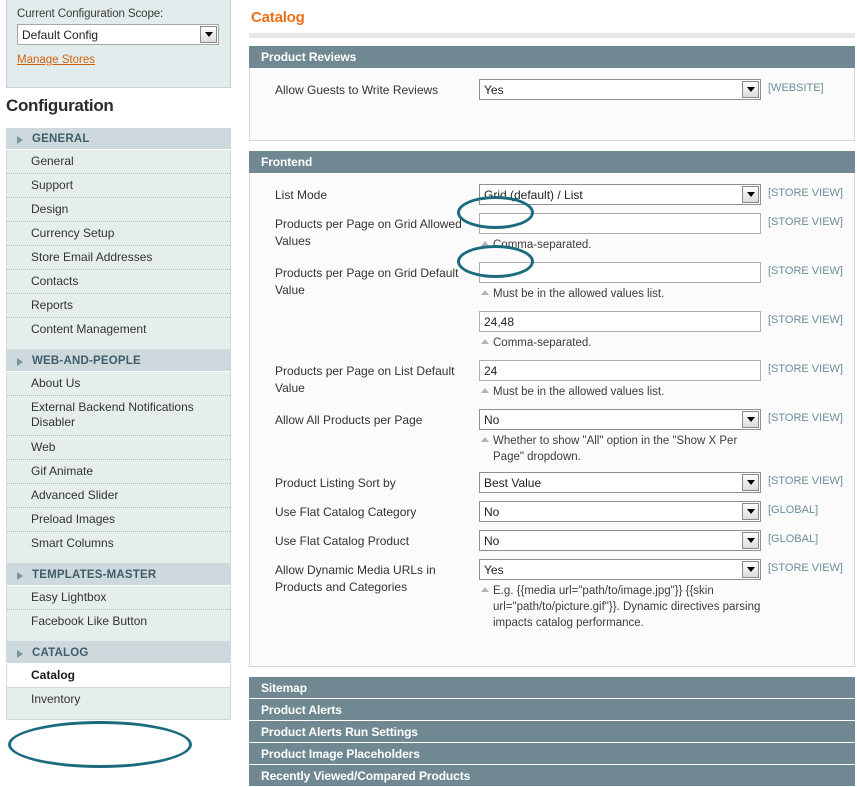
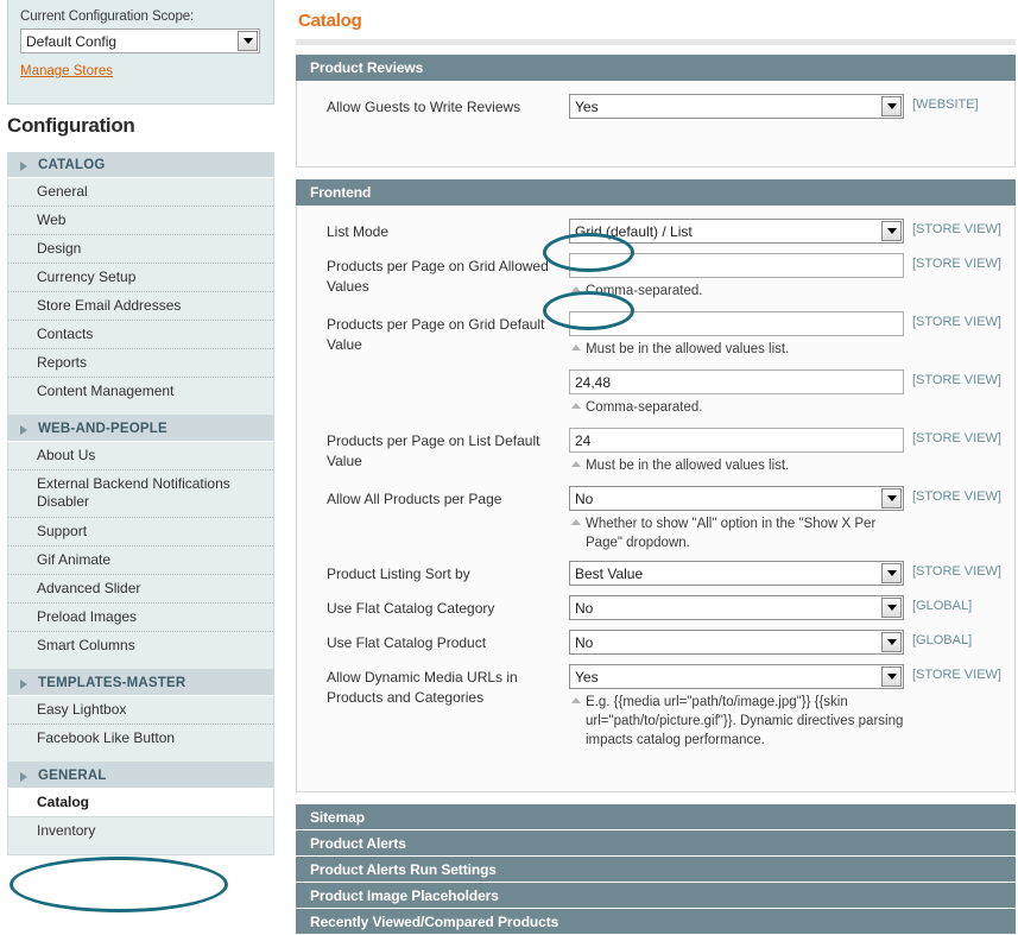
  Current Configuration Scope:
  Default Config
  Manage Stores
  Configuration
- GENERAL
+ CATALOG
  General
- Support
+ Web
  Design
  Currency Setup
  Store Email Addresses
  Contacts
  Reports
  Content Management
  WEB-AND-PEOPLE
  About Us
  External Backend Notifications Disabler
- Web
+ Support
  Gif Animate
  Advanced Slider
  Preload Images
  Smart Columns
  TEMPLATES-MASTER
  Easy Lightbox
  Facebook Like Button
- CATALOG
+ GENERAL
  Catalog
  Inventory
  Catalog
  Product Reviews
  Allow Guests to Write Reviews
  Yes
  [WEBSITE]
  Frontend
  List Mode
  Grid (default) / List
  [STORE VIEW]
  Products per Page on Grid Allowed Values
  Comma-separated.
  [STORE VIEW]
  Products per Page on Grid Default Value
  Must be in the allowed values list.
  [STORE VIEW]
  24,48
  Comma-separated.
  [STORE VIEW]
  Products per Page on List Default Value
  24
  Must be in the allowed values list.
  [STORE VIEW]
  Allow All Products per Page
  No
  Whether to show "All" option in the "Show X Per Page" dropdown.
  [STORE VIEW]
  Product Listing Sort by
  Best Value
  [STORE VIEW]
  Use Flat Catalog Category
  No
  [GLOBAL]
  Use Flat Catalog Product
  No
  [GLOBAL]
  Allow Dynamic Media URLs in Products and Categories
  Yes
  E.g. {{media url="path/to/image.jpg"}} {{skin url="path/to/picture.gif"}}. Dynamic directives parsing impacts catalog performance.
  [STORE VIEW]
  Sitemap
  Product Alerts
  Product Alerts Run Settings
  Product Image Placeholders
  Recently Viewed/Compared Products
